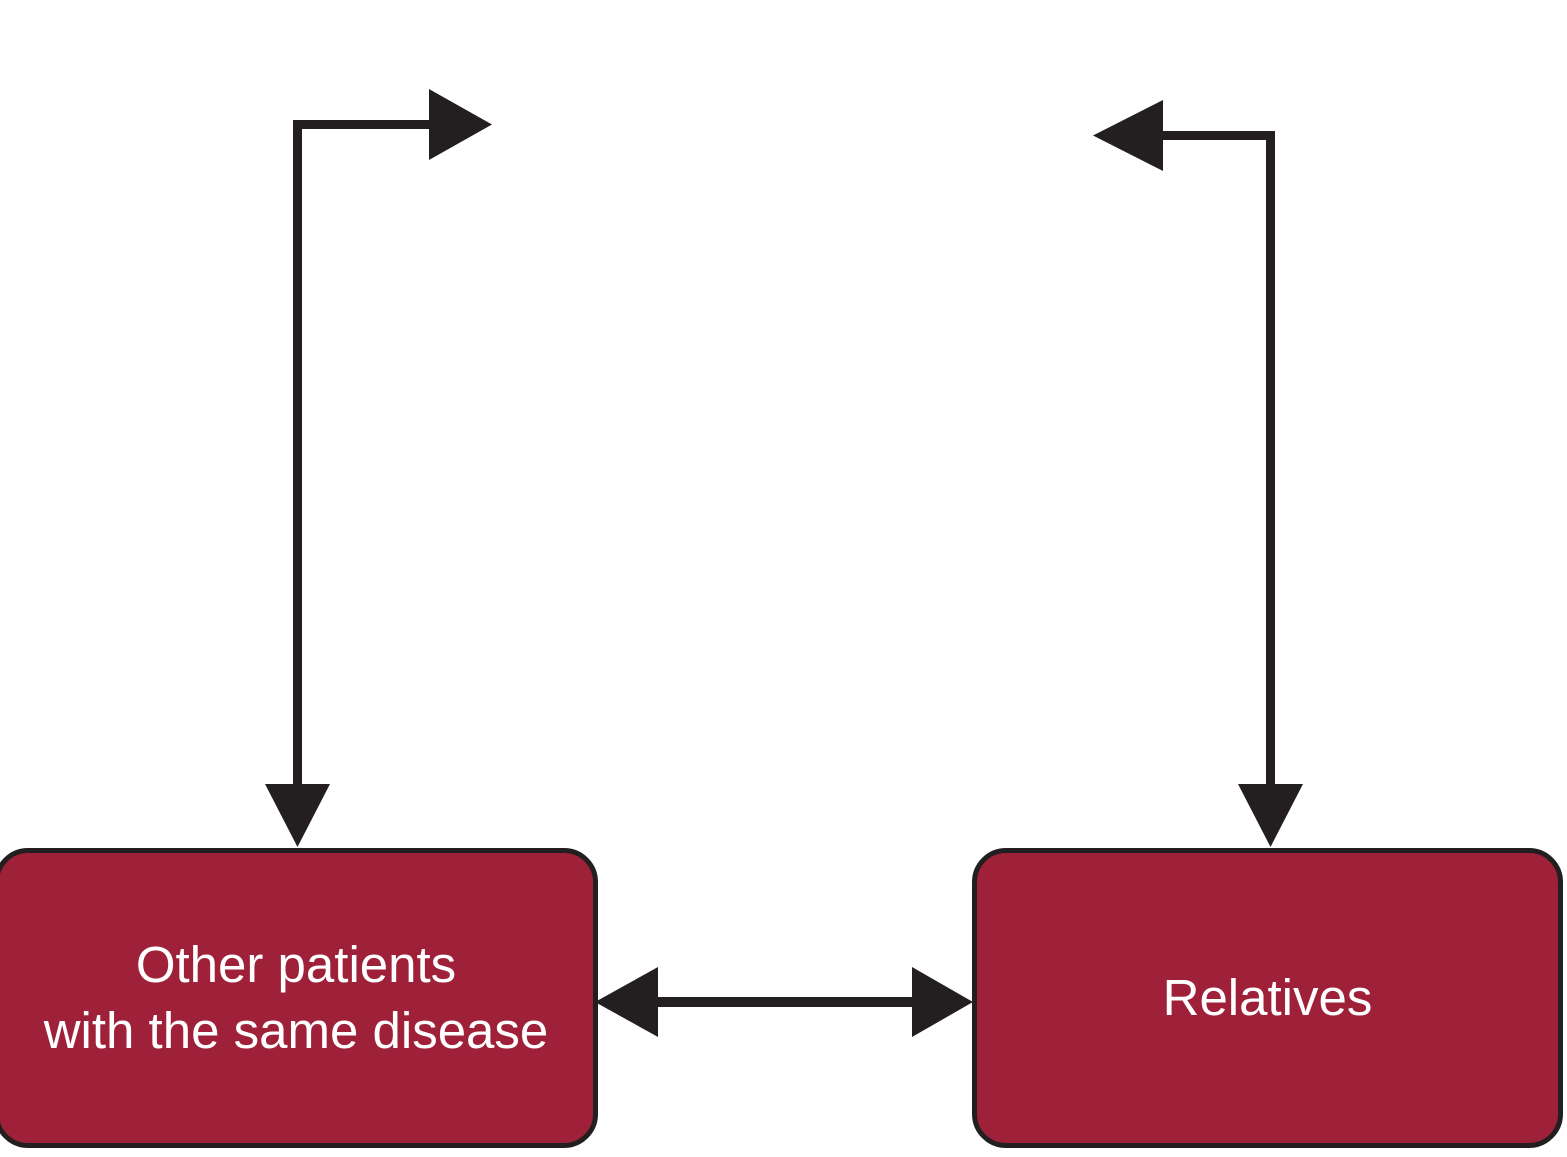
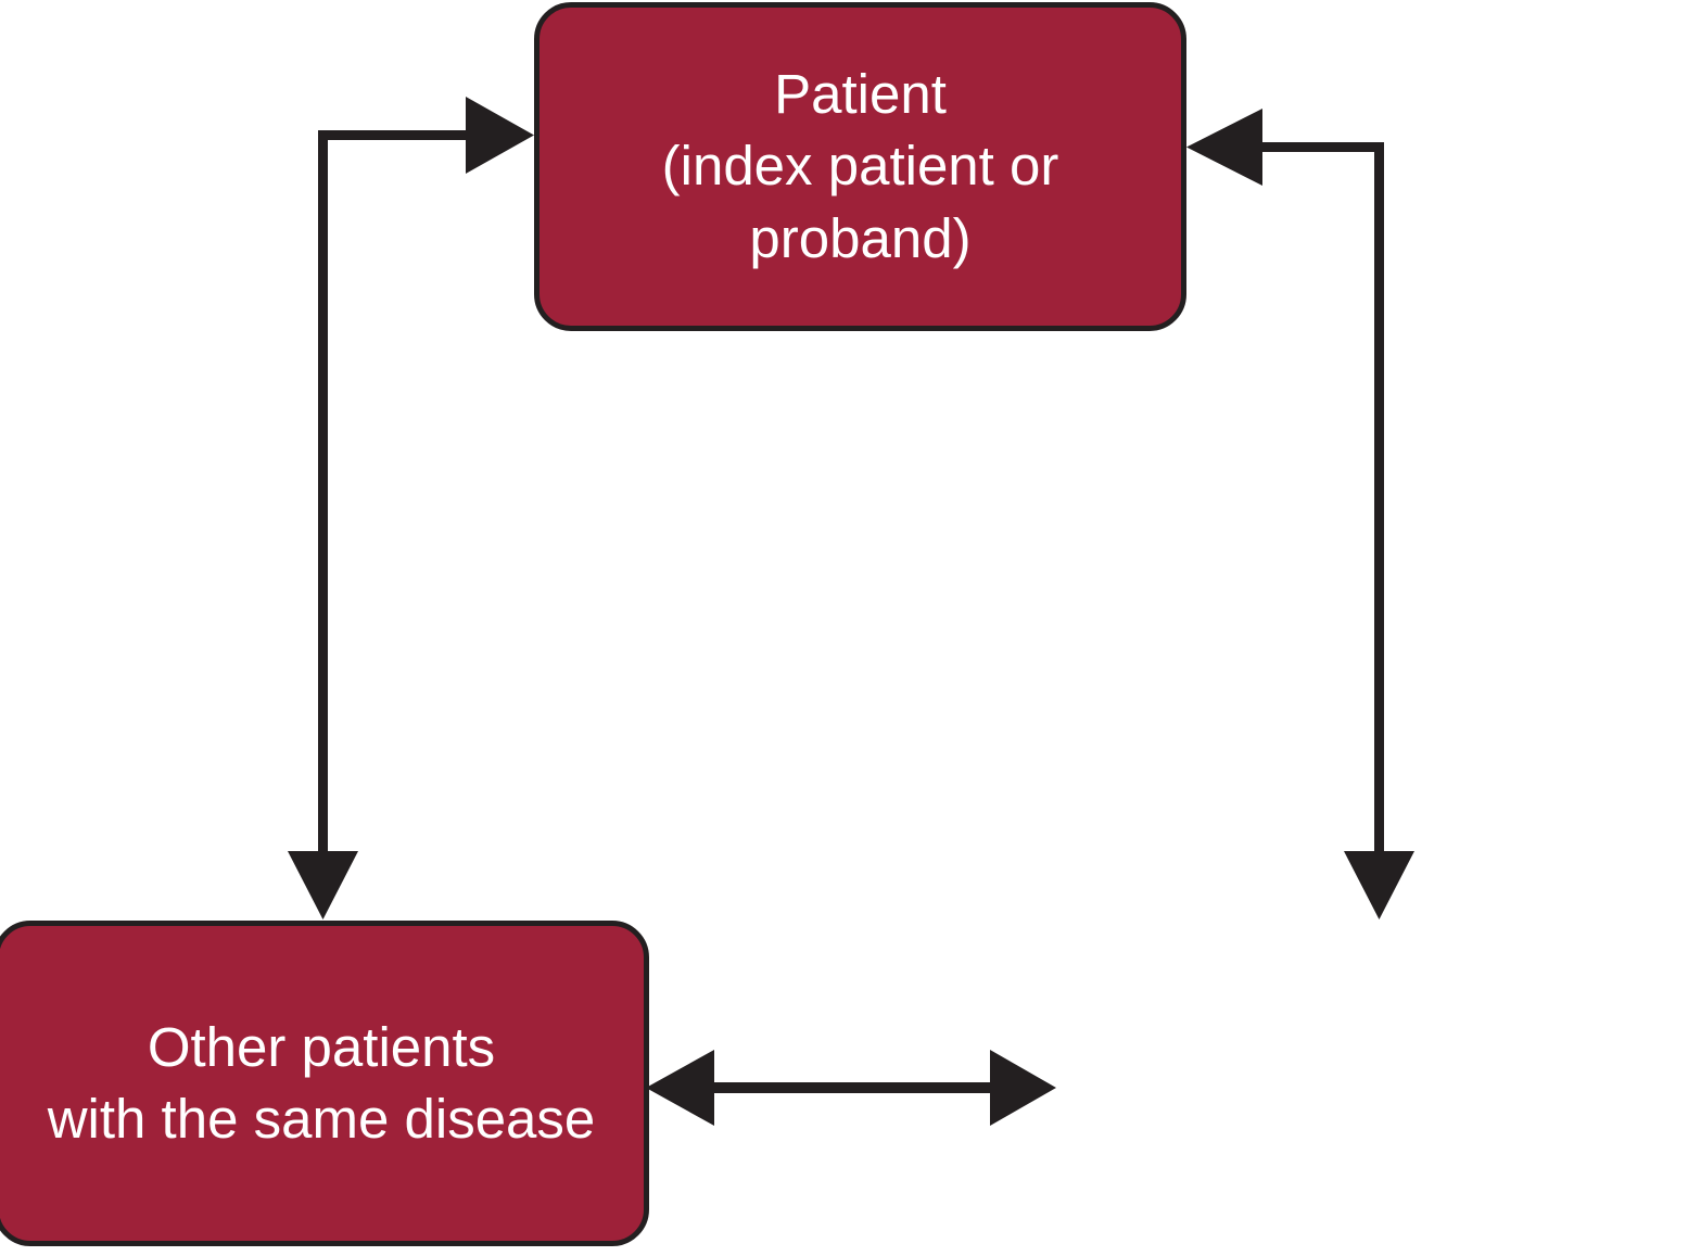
+ Patient
+ (index patient or
+ proband)
  Other patients
  with the same disease
- Relatives
